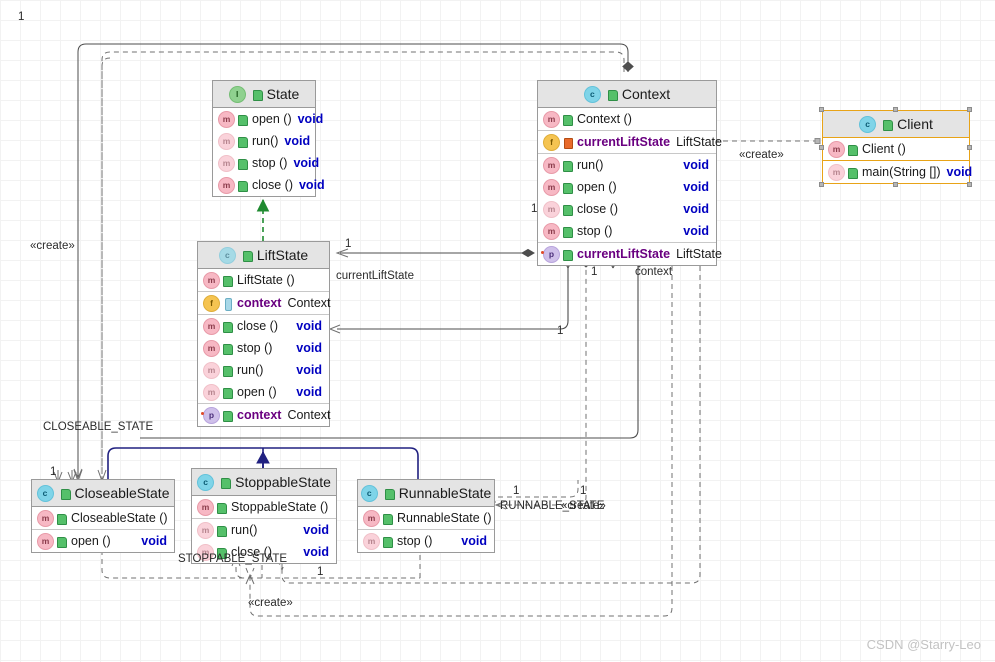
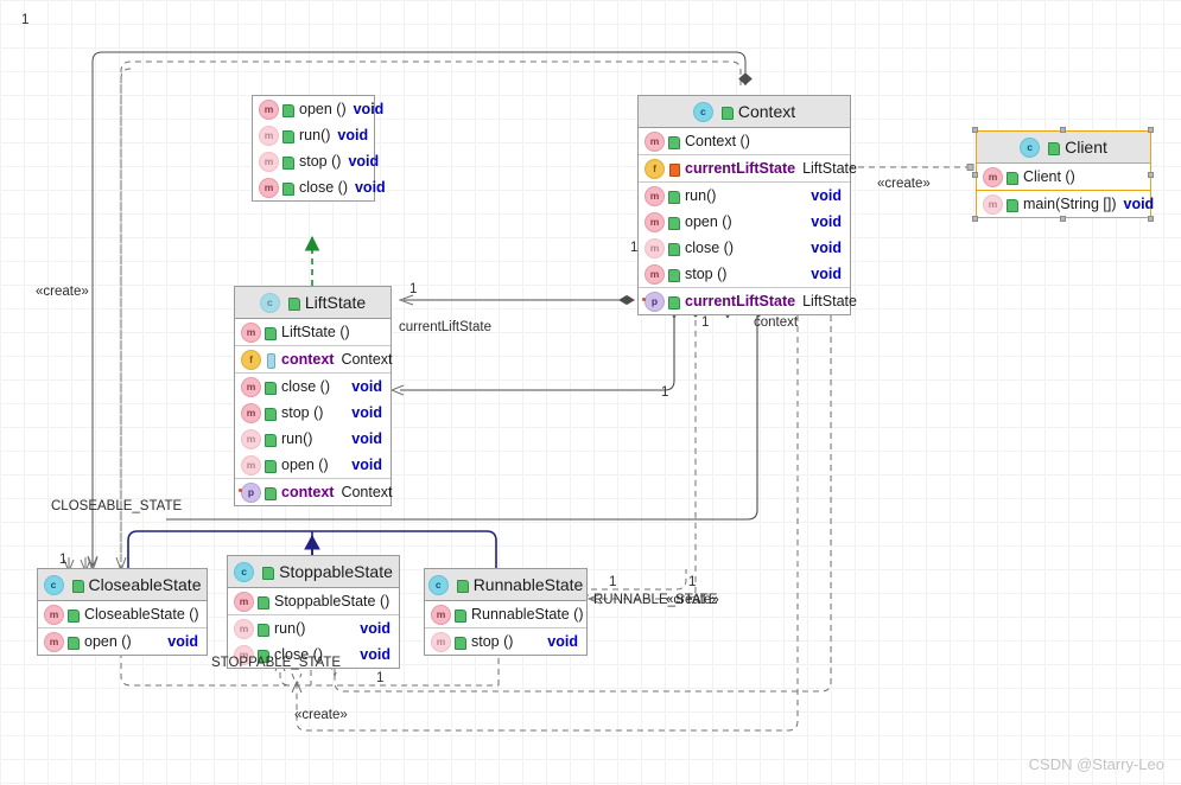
- I
- State
  m
  open ()
  void
  m
  run()
  void
  m
  stop ()
  void
  m
  close ()
  void
  c
  Context
  m
  Context ()
  f
  currentLiftState
  LiftState
  m
  run()
  void
  m
  open ()
  void
  m
  close ()
  void
  m
  stop ()
  void
  p
  currentLiftState
  LiftState
  c
  Client
  m
  Client ()
  m
  main(String [])
  void
  c
  LiftState
  m
  LiftState ()
  f
  context
  Context
  m
  close ()
  void
  m
  stop ()
  void
  m
  run()
  void
  m
  open ()
  void
  p
  context
  Context
  c
  CloseableState
  m
  CloseableState ()
  m
  open ()
  void
  c
  StoppableState
  m
  StoppableState ()
  m
  run()
  void
  m
  close ()
  void
  c
  RunnableState
  m
  RunnableState ()
  m
  stop ()
  void
  1
  «create»
  CLOSEABLE_STATE
  1
  STOPPABLE_STATE
  1
  «create»
  currentLiftState
  1
  1
  1
  1
  context
  «create»
  1
  1
  RUNNABLE_STATE
  «create»
  CSDN @Starry-Leo
